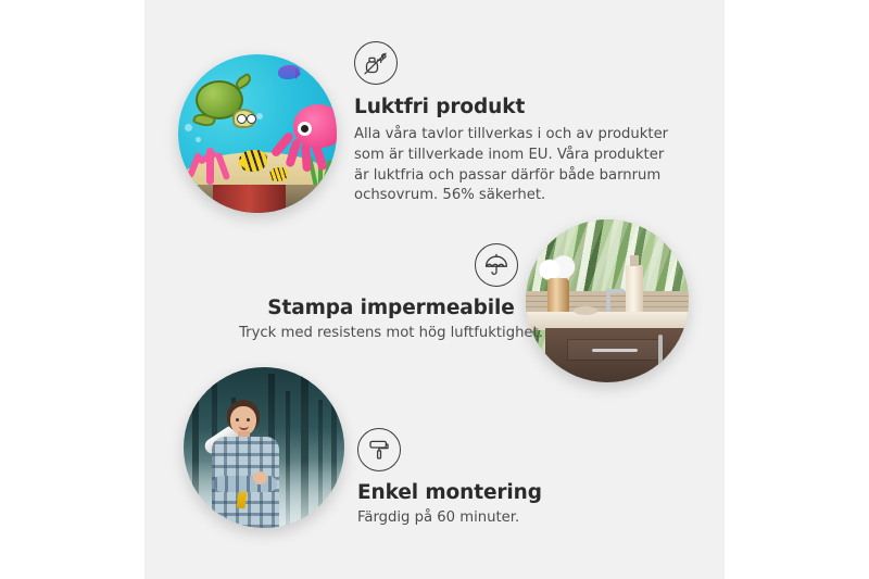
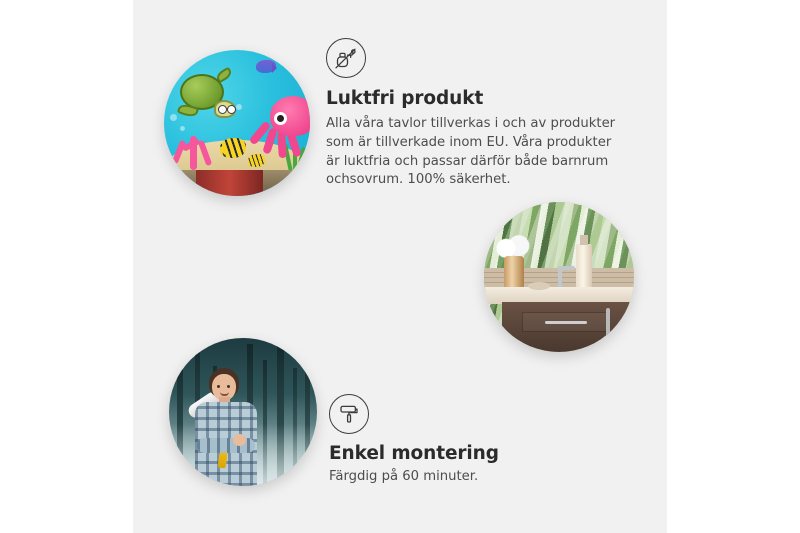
  Luktfri produkt
- Alla våra tavlor tillverkas i och av produkter som är tillverkade inom EU. Våra produkter är luktfria och passar därför både barnrum ochsovrum. 56% säkerhet.
+ Alla våra tavlor tillverkas i och av produkter som är tillverkade inom EU. Våra produkter är luktfria och passar därför både barnrum ochsovrum. 100% säkerhet.
- Stampa impermeabile
- Tryck med resistens mot hög luftfuktighet.
  Enkel montering
  Färgdig på 60 minuter.
